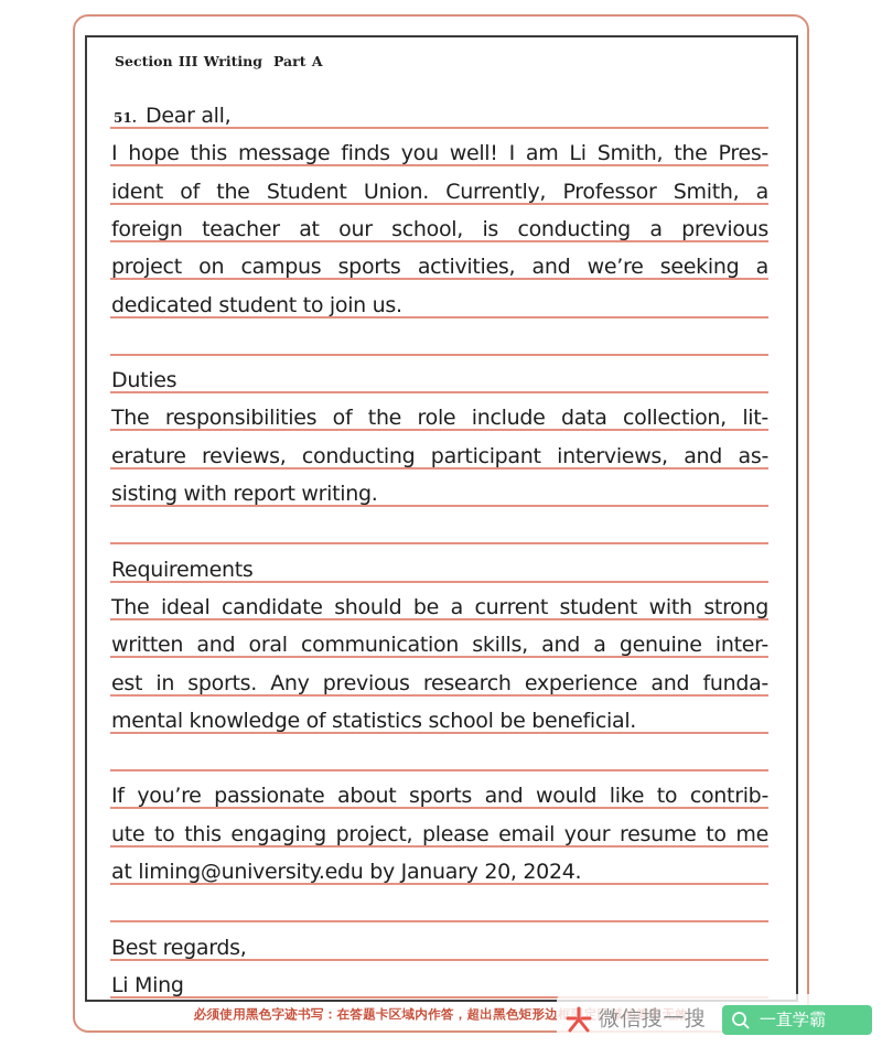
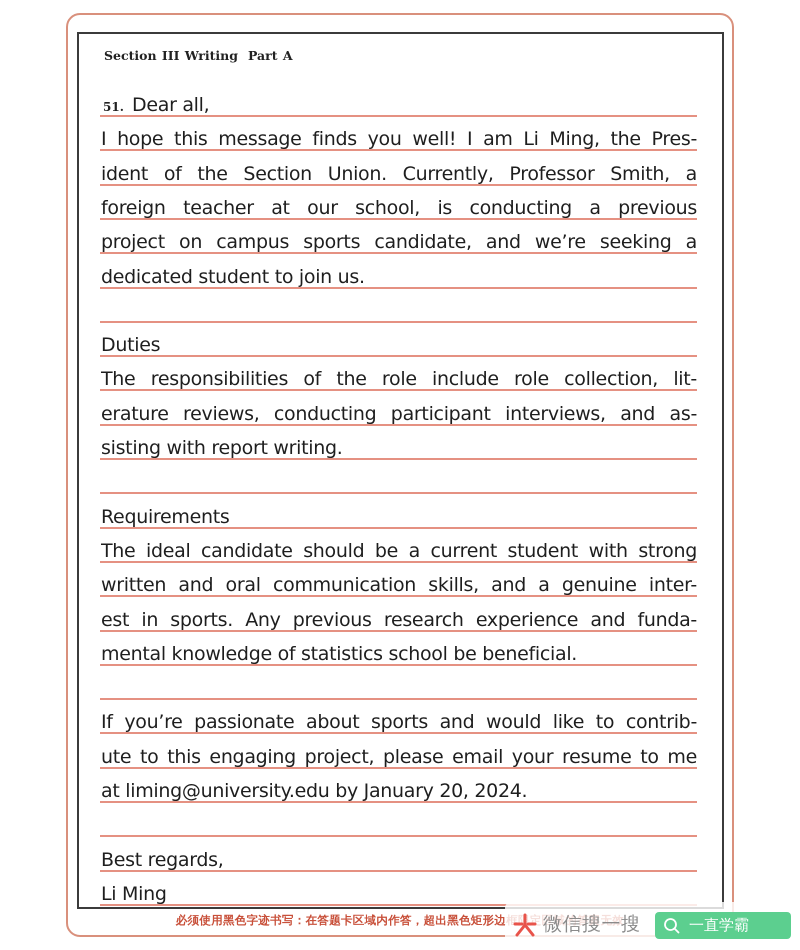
  Section III Writing Part A
  51.
  Dear all,
- I hope this message finds you well! I am Li Smith, the Pres-
+ I hope this message finds you well! I am Li Ming, the Pres-
- ident of the Student Union. Currently, Professor Smith, a
+ ident of the Section Union. Currently, Professor Smith, a
  foreign teacher at our school, is conducting a previous
- project on campus sports activities, and we’re seeking a
+ project on campus sports candidate, and we’re seeking a
  dedicated student to join us.
  Duties
- The responsibilities of the role include data collection, lit-
+ The responsibilities of the role include role collection, lit-
  erature reviews, conducting participant interviews, and as-
  sisting with report writing.
  Requirements
  The ideal candidate should be a current student with strong
  written and oral communication skills, and a genuine inter-
  est in sports. Any previous research experience and funda-
  mental knowledge of statistics school be beneficial.
  If you’re passionate about sports and would like to contrib-
  ute to this engaging project, please email your resume to me
  at liming@university.edu by January 20, 2024.
  Best regards,
  Li Ming
  必须使用黑色字迹书写：在答题卡区域内作答，超出黑色矩形边框定区域的答案无效
  微信搜一搜
  一直学霸
